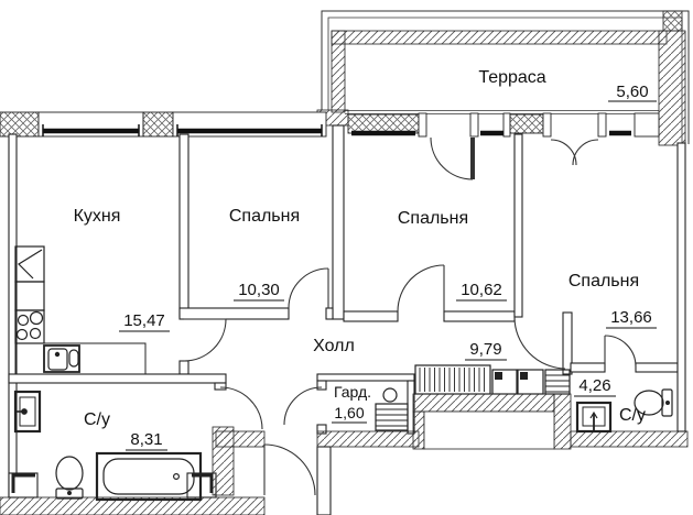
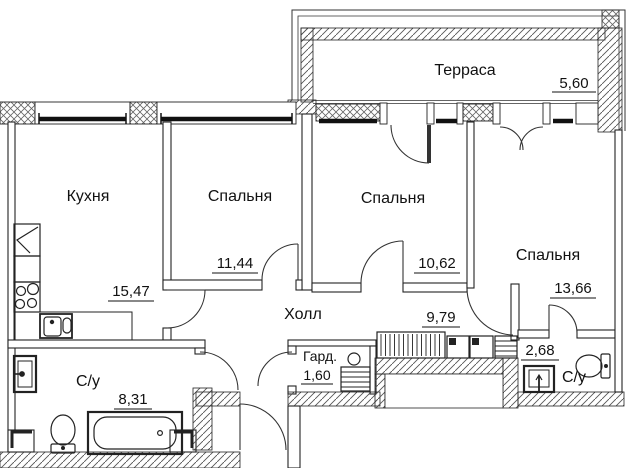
  Терраса
  5,60
  Кухня
  15,47
  Спальня
- 10,30
+ 11,44
  Спальня
  10,62
  Спальня
  13,66
  Холл
  9,79
  Гард.
  1,60
  С/у
  8,31
- 4,26
+ 2,68
  С/у
